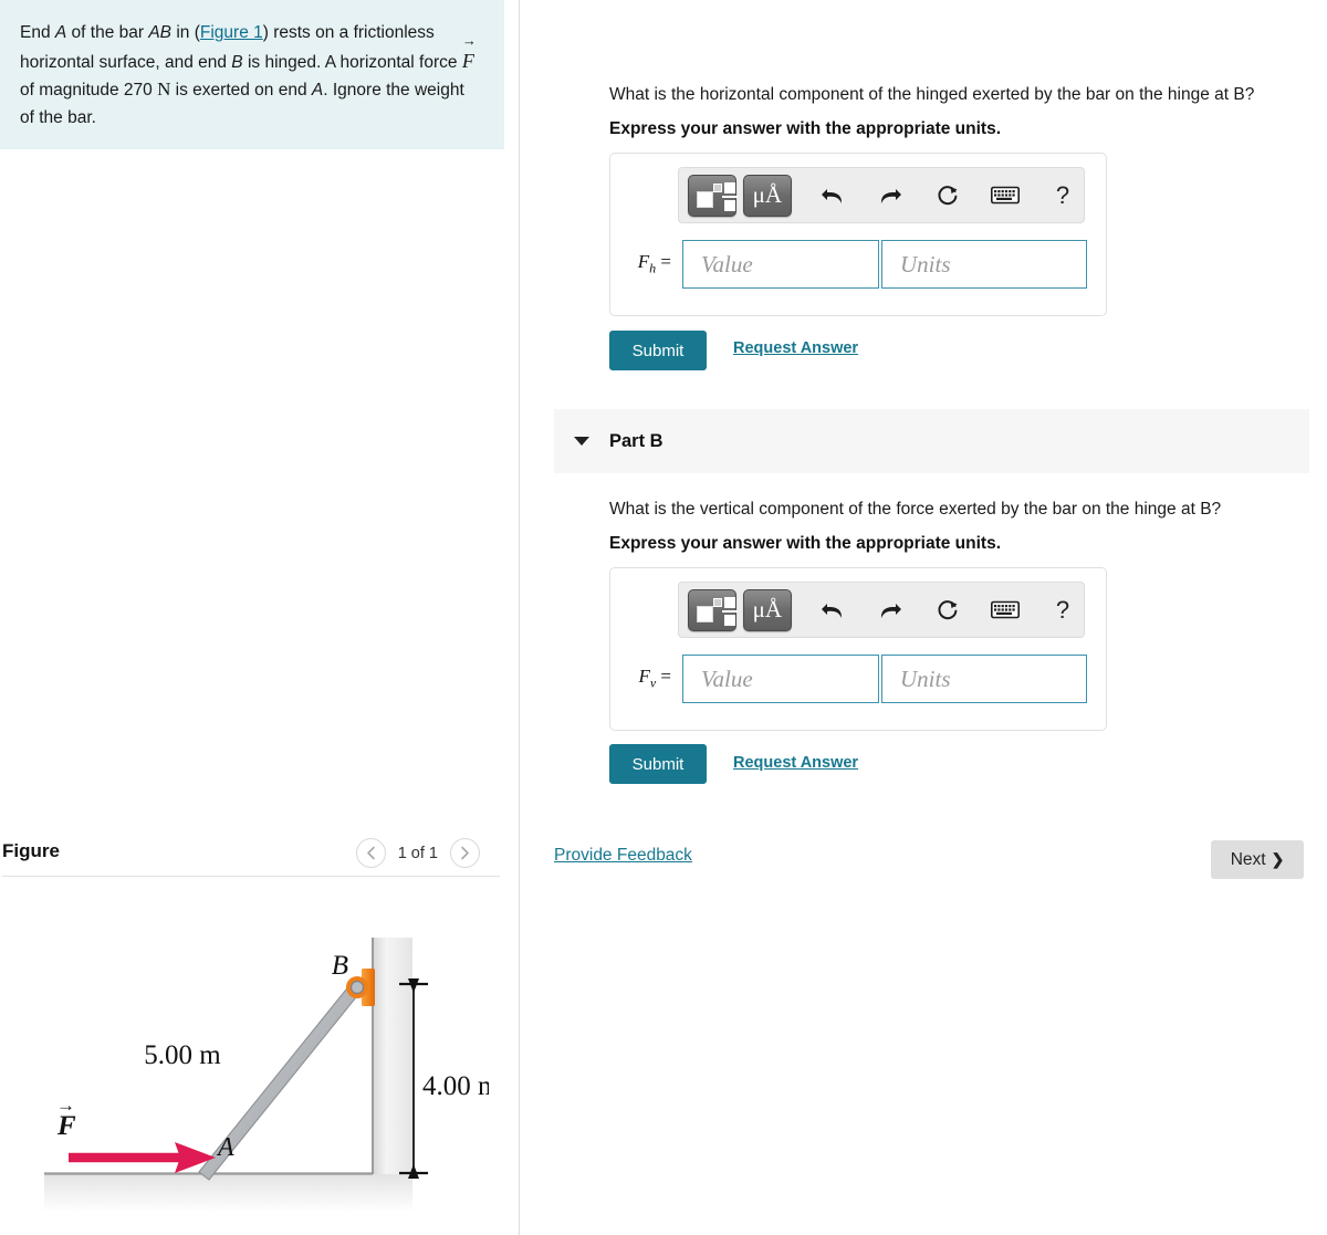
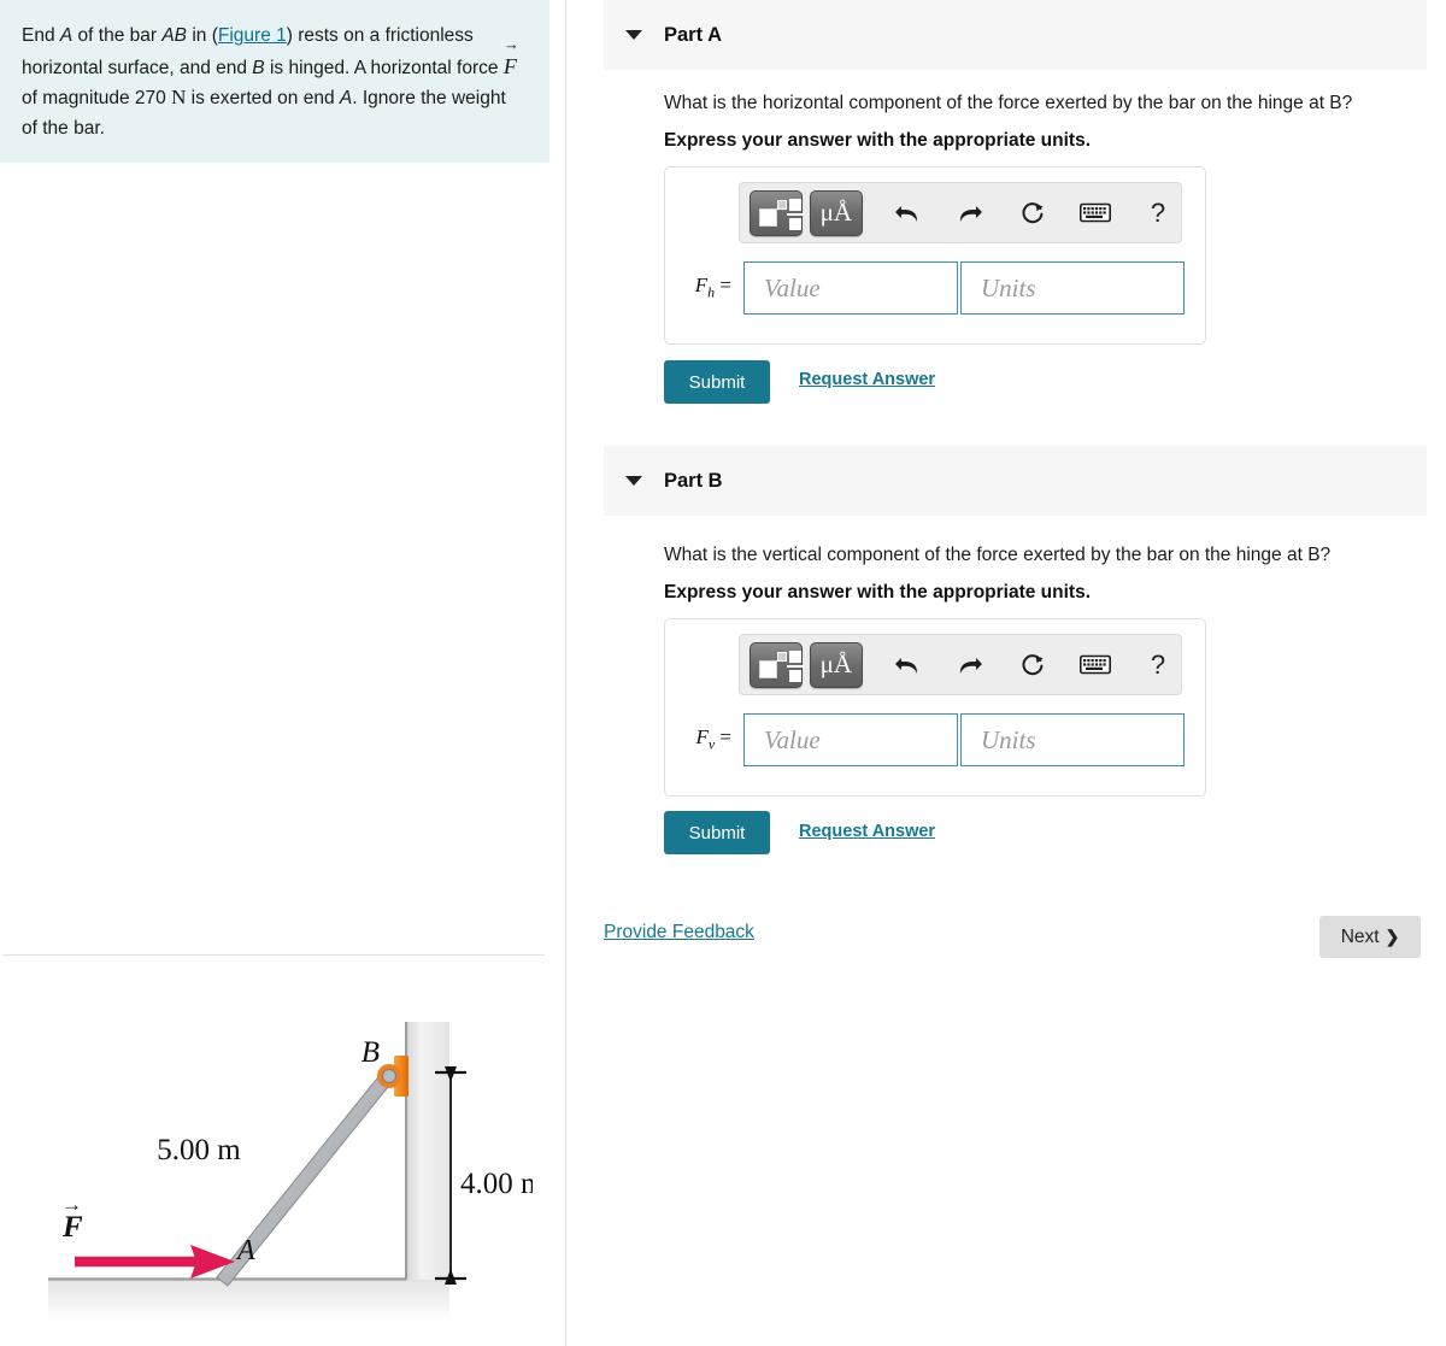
  End A of the bar AB in (Figure 1) rests on a frictionless horizontal surface, and end B is hinged. A horizontal force F of magnitude 270 N is exerted on end A. Ignore the weight of the bar.
- Figure
- 1 of 1
  B
  A
  F
  →
  5.00 m
  4.00 m
+ Part A
- What is the horizontal component of the hinged exerted by the bar on the hinge at B?
+ What is the horizontal component of the force exerted by the bar on the hinge at B?
  Express your answer with the appropriate units.
  μÅ
  ?
  Fh =
  Value
  Units
  Submit
  Request Answer
  Part B
  What is the vertical component of the force exerted by the bar on the hinge at B?
  Express your answer with the appropriate units.
  μÅ
  ?
  Fv =
  Value
  Units
  Submit
  Request Answer
  Provide Feedback
  Next
  ❯
